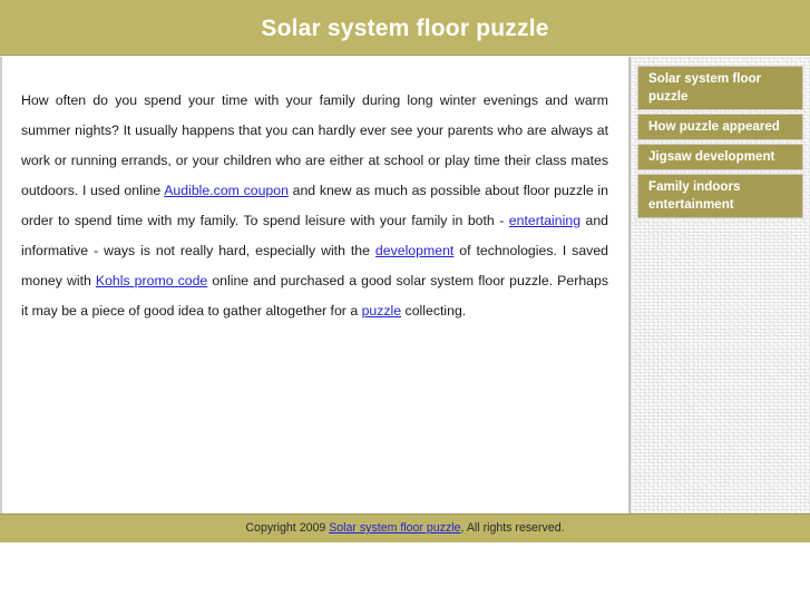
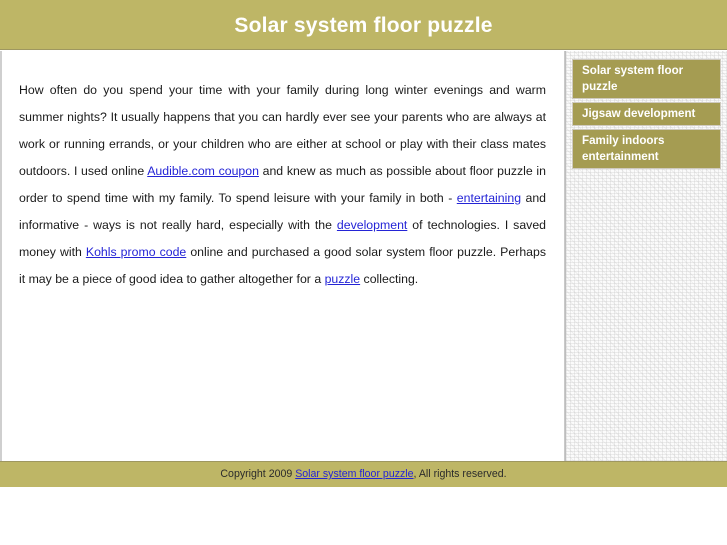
  Solar system floor puzzle
- How often do you spend your time with your family during long winter evenings and warm summer nights? It usually happens that you can hardly ever see your parents who are always at work or running errands, or your children who are either at school or play time their class mates outdoors. I used online Audible.com coupon and knew as much as possible about floor puzzle in order to spend time with my family. To spend leisure with your family in both - entertaining and informative - ways is not really hard, especially with the development of technologies. I saved money with Kohls promo code online and purchased a good solar system floor puzzle. Perhaps it may be a piece of good idea to gather altogether for a puzzle collecting.
+ How often do you spend your time with your family during long winter evenings and warm summer nights? It usually happens that you can hardly ever see your parents who are always at work or running errands, or your children who are either at school or play with their class mates outdoors. I used online Audible.com coupon and knew as much as possible about floor puzzle in order to spend time with my family. To spend leisure with your family in both - entertaining and informative - ways is not really hard, especially with the development of technologies. I saved money with Kohls promo code online and purchased a good solar system floor puzzle. Perhaps it may be a piece of good idea to gather altogether for a puzzle collecting.
  Solar system floor puzzle
- How puzzle appeared
  Jigsaw development
  Family indoors entertainment
  Copyright 2009 Solar system floor puzzle, All rights reserved.
